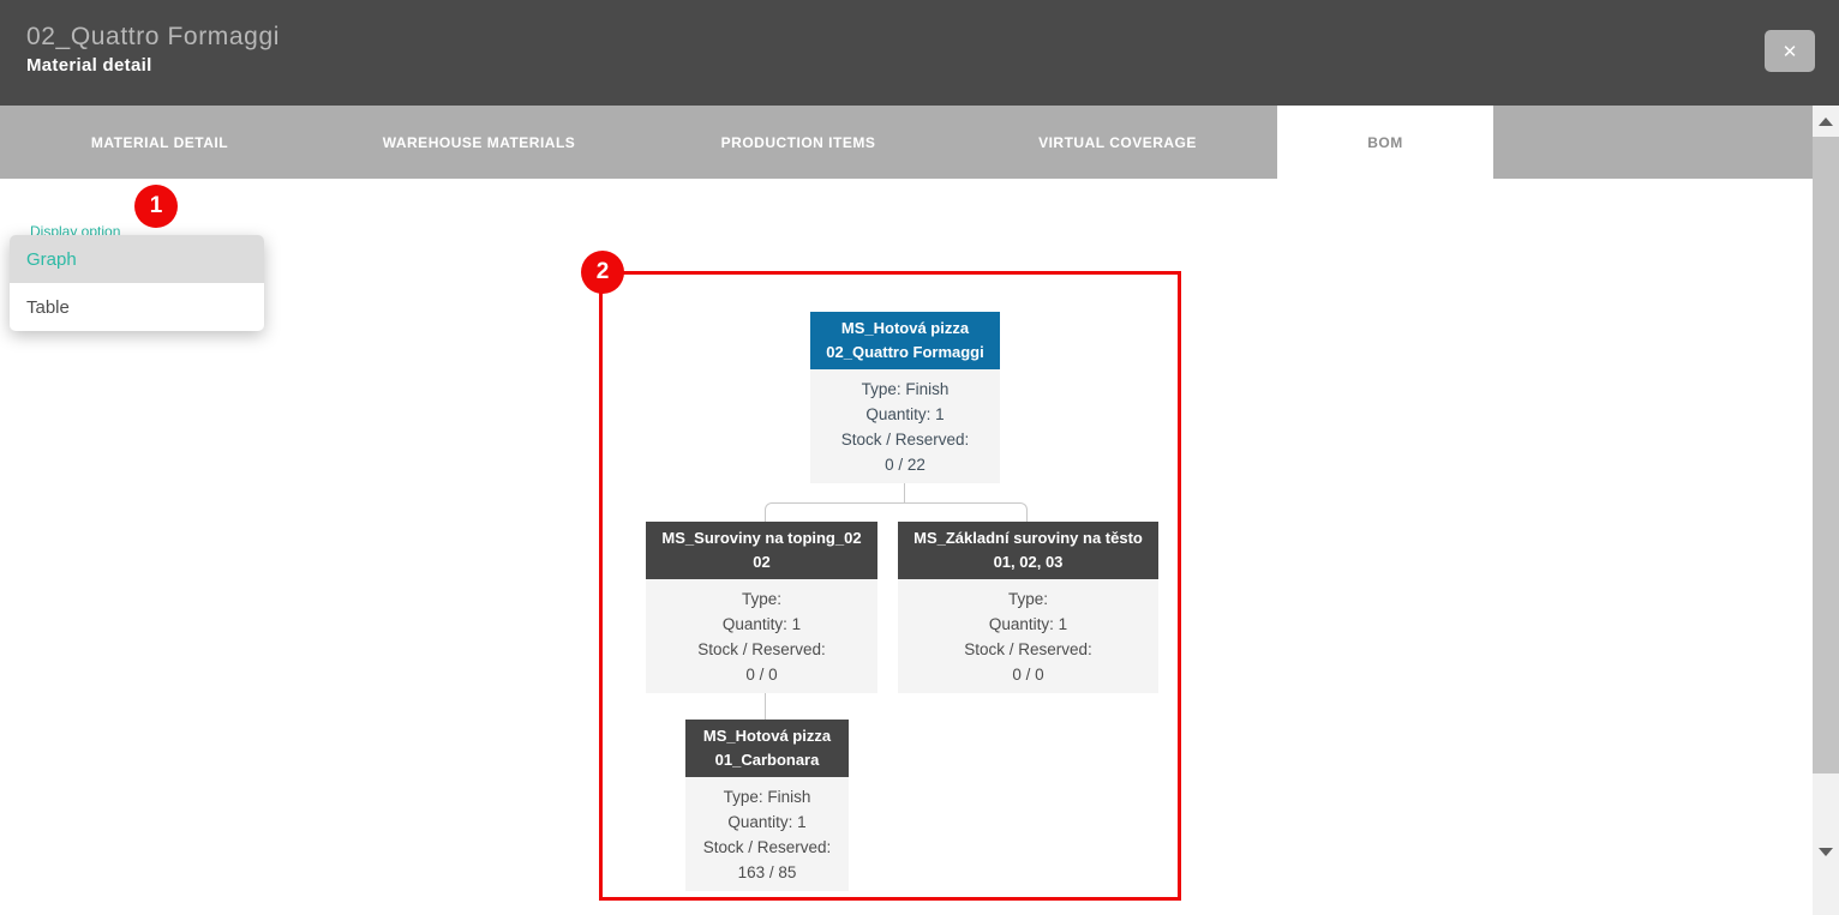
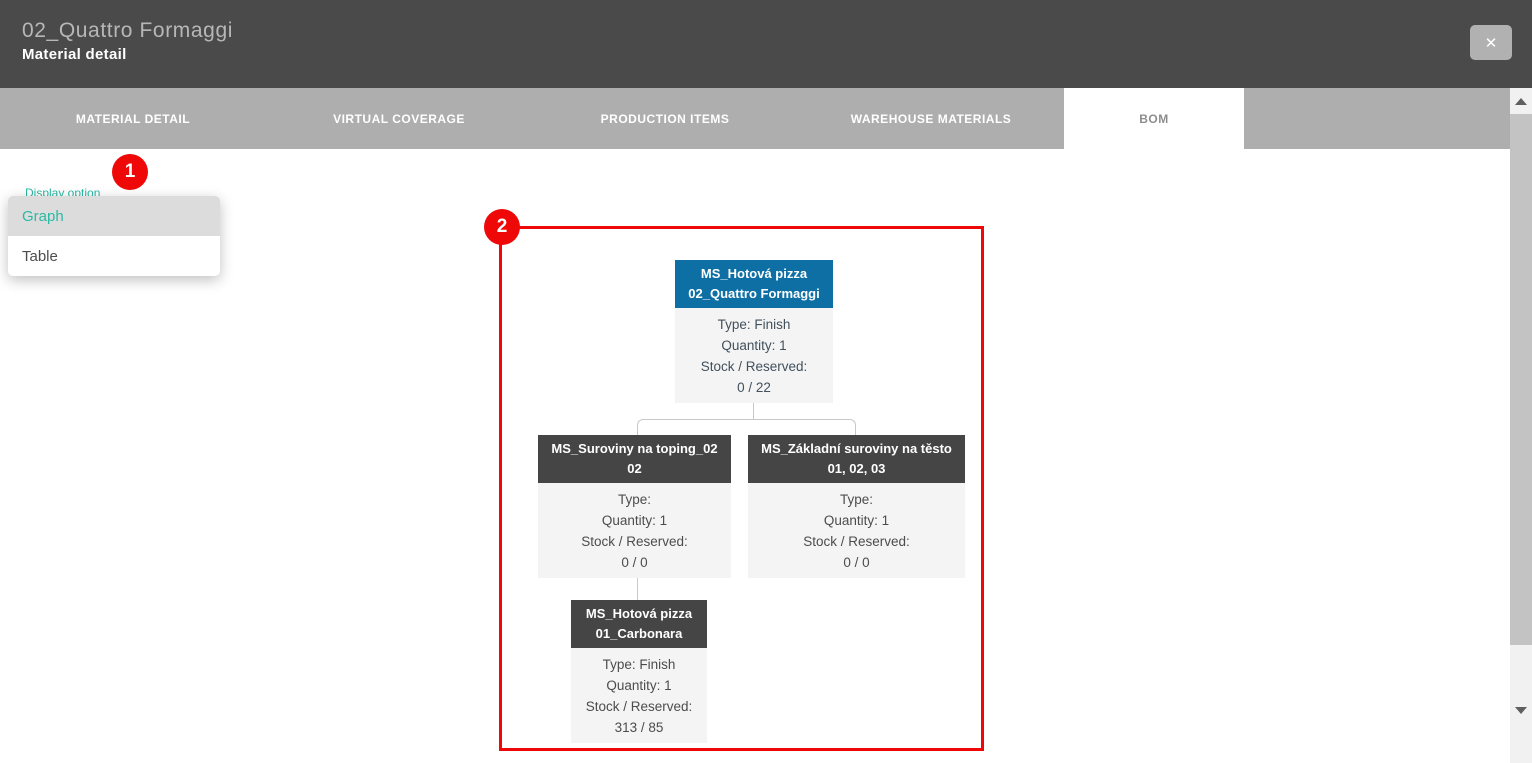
  02_Quattro Formaggi
  Material detail
  ✕
  MATERIAL DETAIL
- WAREHOUSE MATERIALS
+ VIRTUAL COVERAGE
  PRODUCTION ITEMS
- VIRTUAL COVERAGE
+ WAREHOUSE MATERIALS
  BOM
  Display option
  Graph
  Table
  1
  2
  MS_Hotová pizza
  02_Quattro Formaggi
  Type: Finish
  Quantity: 1
  Stock / Reserved:
  0 / 22
  MS_Suroviny na toping_02
  02
  Type:
  Quantity: 1
  Stock / Reserved:
  0 / 0
  MS_Základní suroviny na těsto
  01, 02, 03
  Type:
  Quantity: 1
  Stock / Reserved:
  0 / 0
  MS_Hotová pizza
  01_Carbonara
  Type: Finish
  Quantity: 1
  Stock / Reserved:
- 163 / 85
+ 313 / 85
